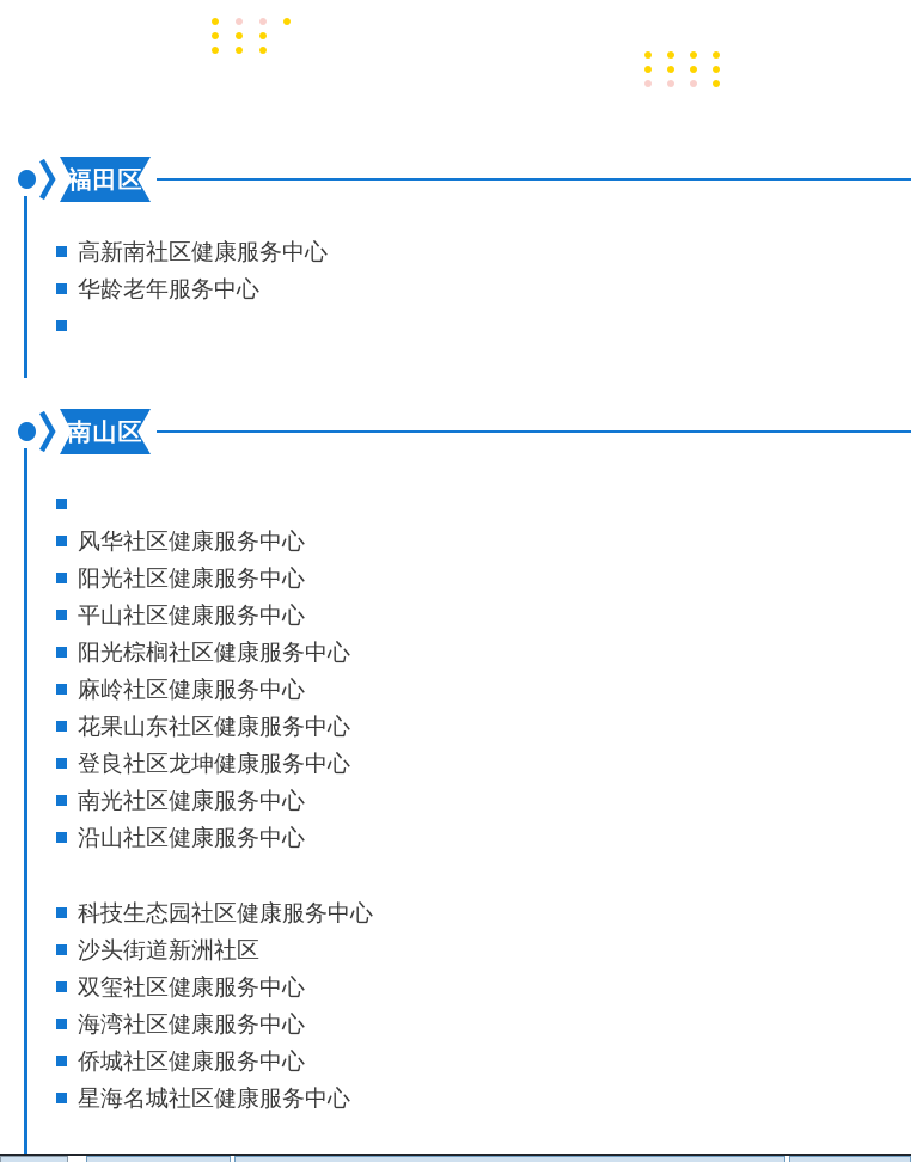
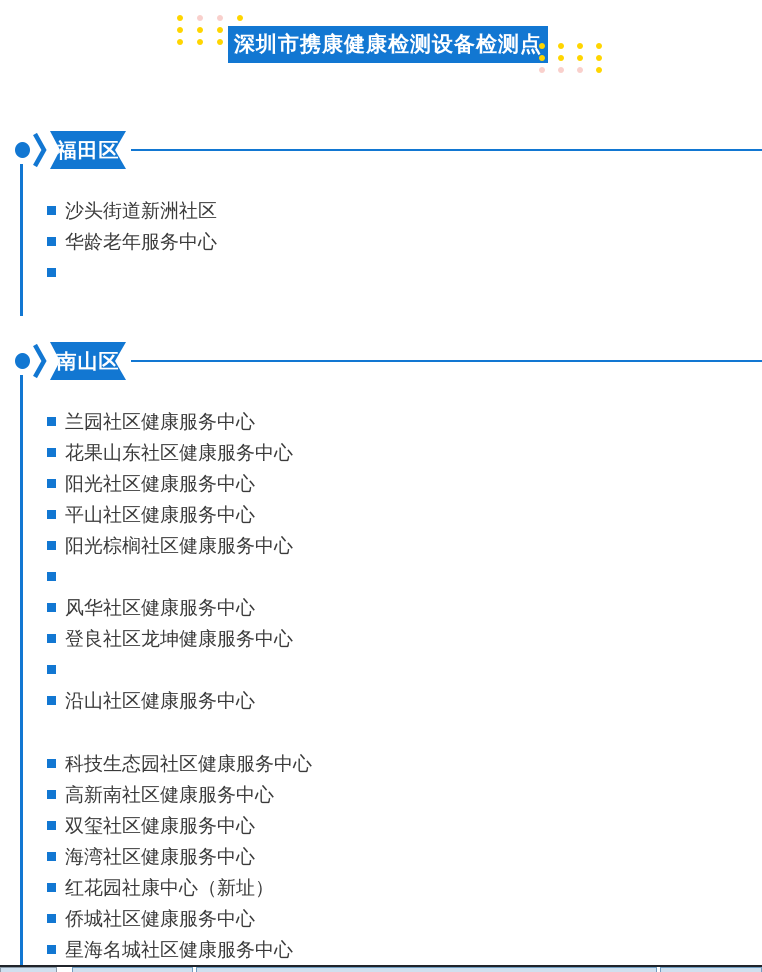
+ 深圳市携康健康检测设备检测点
  福田区
- 高新南社区健康服务中心
+ 沙头街道新洲社区
  华龄老年服务中心
  南山区
+ 兰园社区健康服务中心
- 风华社区健康服务中心
+ 花果山东社区健康服务中心
  阳光社区健康服务中心
  平山社区健康服务中心
  阳光棕榈社区健康服务中心
- 麻岭社区健康服务中心
- 花果山东社区健康服务中心
+ 风华社区健康服务中心
  登良社区龙坤健康服务中心
- 南光社区健康服务中心
  沿山社区健康服务中心
  科技生态园社区健康服务中心
- 沙头街道新洲社区
+ 高新南社区健康服务中心
  双玺社区健康服务中心
  海湾社区健康服务中心
+ 红花园社康中心（新址）
  侨城社区健康服务中心
  星海名城社区健康服务中心
